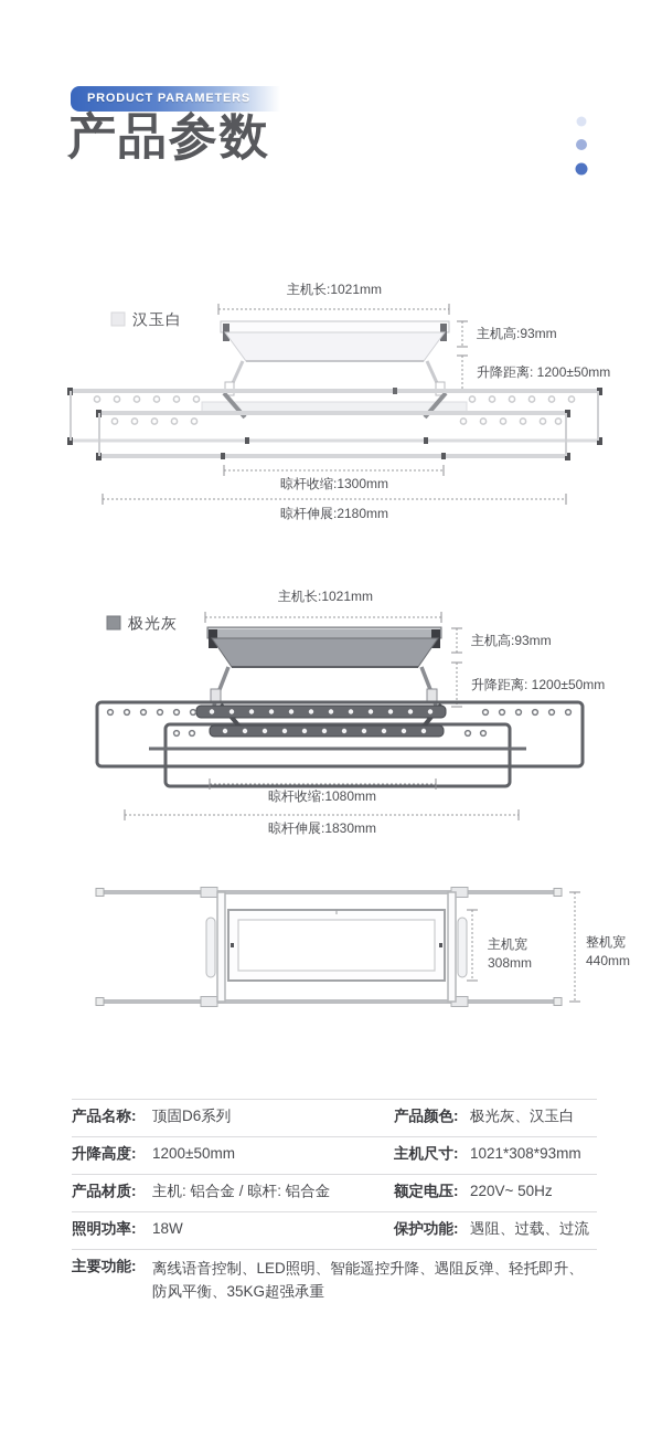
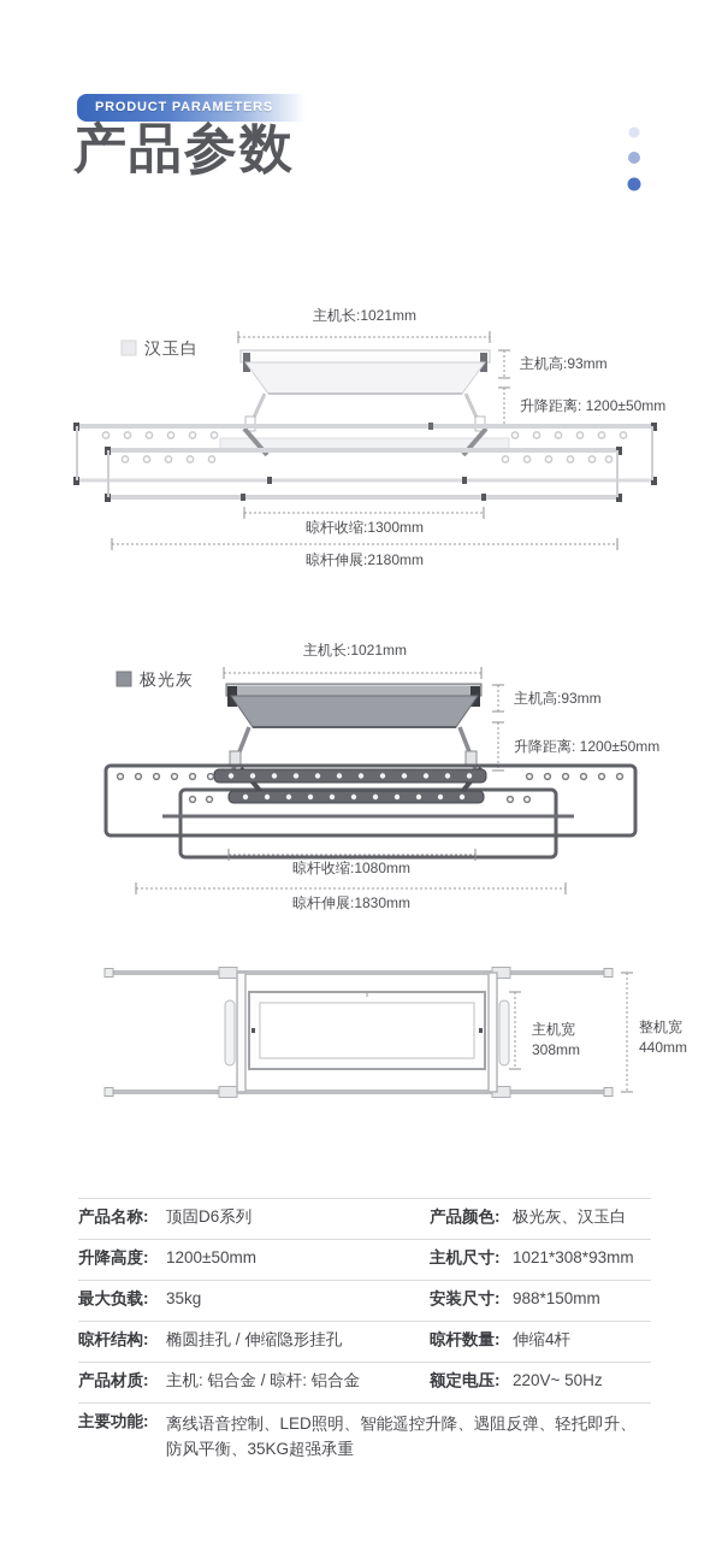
  PRODUCT PARAMETERS
  产品参数
  汉玉白
  主机长:1021mm
  主机高:93mm
  升降距离: 1200±50mm
  晾杆收缩:1300mm
  晾杆伸展:2180mm
  极光灰
  主机长:1021mm
  主机高:93mm
  升降距离: 1200±50mm
  晾杆收缩:1080mm
  晾杆伸展:1830mm
  主机宽
  308mm
  整机宽
  440mm
  产品名称:
  顶固D6系列
  产品颜色:
  极光灰、汉玉白
  升降高度:
  1200±50mm
  主机尺寸:
  1021*308*93mm
+ 最大负载:
+ 35kg
+ 安装尺寸:
+ 988*150mm
+ 晾杆结构:
+ 椭圆挂孔 / 伸缩隐形挂孔
+ 晾杆数量:
+ 伸缩4杆
  产品材质:
  主机: 铝合金 / 晾杆: 铝合金
  额定电压:
  220V~ 50Hz
- 照明功率:
- 18W
- 保护功能:
- 遇阻、过载、过流
  主要功能:
  离线语音控制、LED照明、智能遥控升降、遇阻反弹、轻托即升、防风平衡、35KG超强承重
